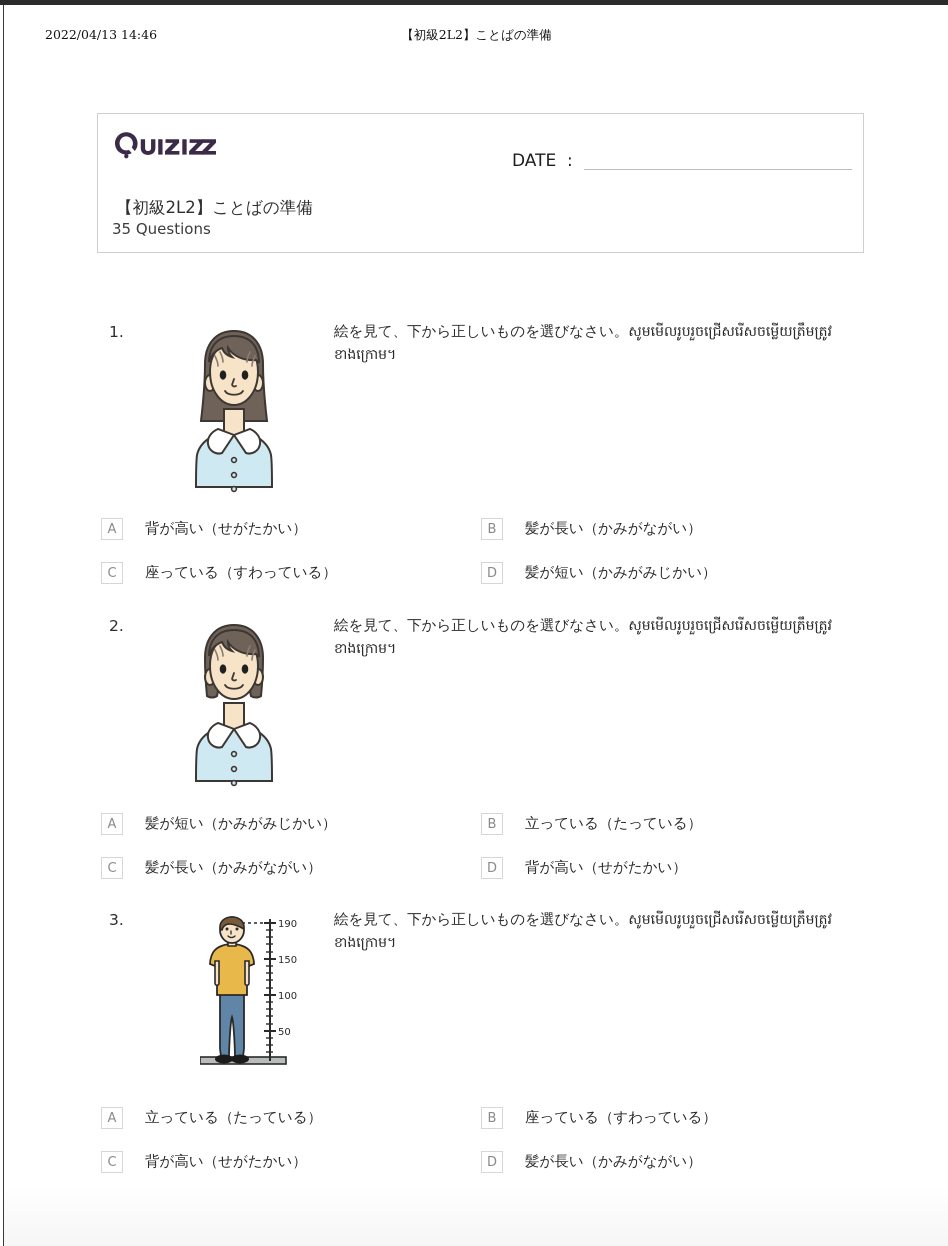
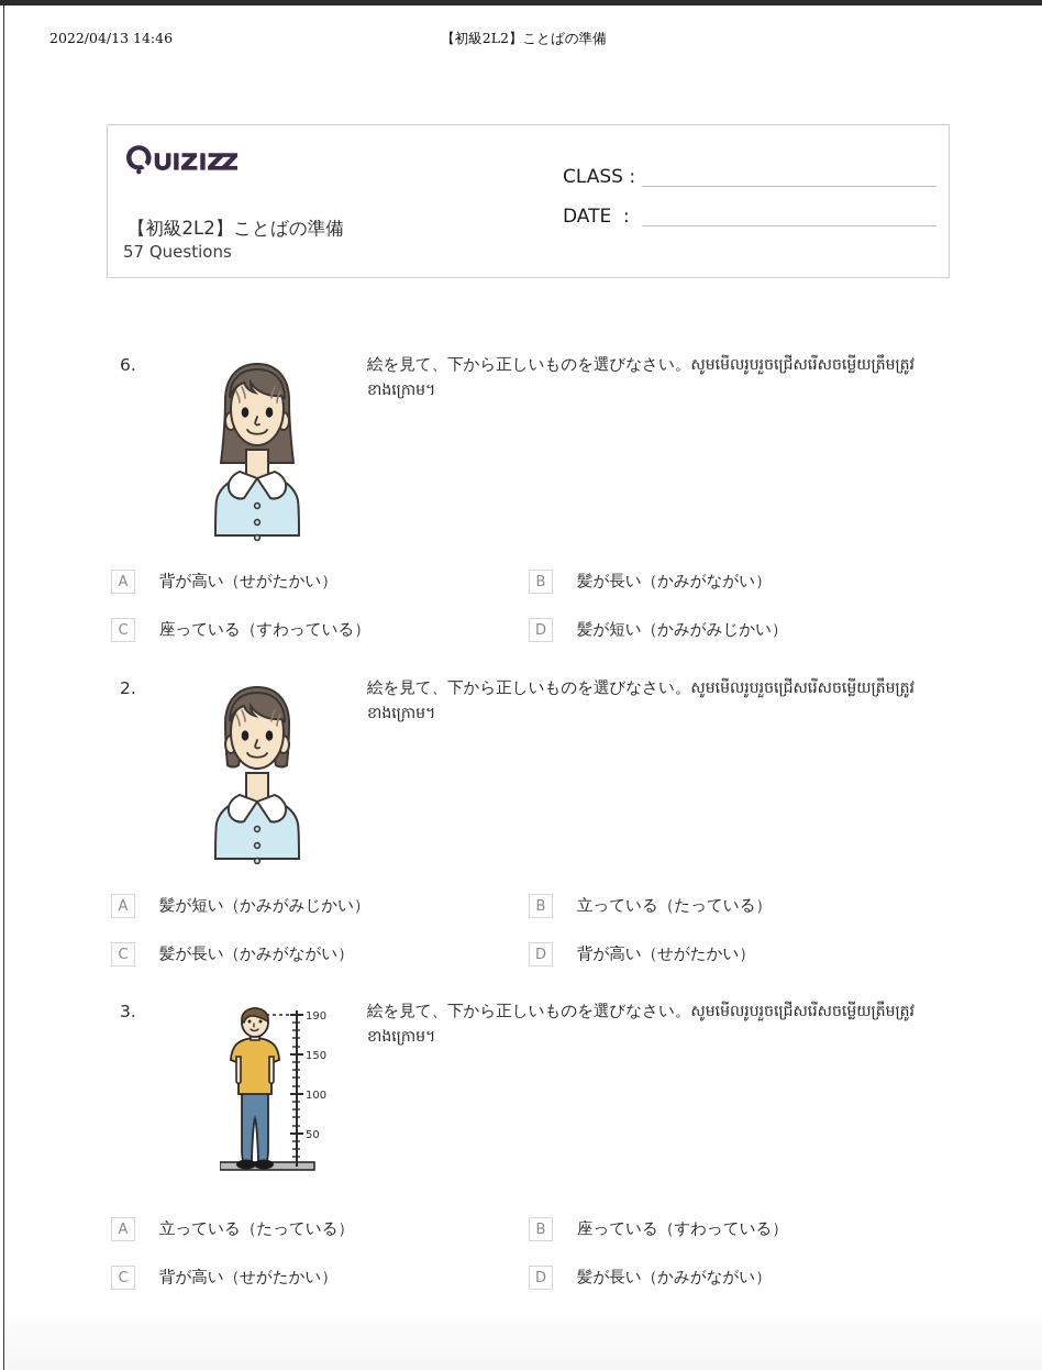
  2022/04/13 14:46
  【初級2L2】ことばの準備
  【初級2L2】ことばの準備
- 35 Questions
+ 57 Questions
+ CLASS :
  DATE :
- 1.
+ 6.
  絵を見て、下から正しいものを選びなさい。សូមមើលរូបរួចជ្រើសរើសចម្លើយត្រឹមត្រូវខាងក្រោម។
  A
  背が高い（せがたかい）
  B
  髪が長い（かみがながい）
  C
  座っている（すわっている）
  D
  髪が短い（かみがみじかい）
  2.
  絵を見て、下から正しいものを選びなさい。សូមមើលរូបរួចជ្រើសរើសចម្លើយត្រឹមត្រូវខាងក្រោម។
  A
  髪が短い（かみがみじかい）
  B
  立っている（たっている）
  C
  髪が長い（かみがながい）
  D
  背が高い（せがたかい）
  3.
  190
  150
  100
  50
  絵を見て、下から正しいものを選びなさい。សូមមើលរូបរួចជ្រើសរើសចម្លើយត្រឹមត្រូវខាងក្រោម។
  A
  立っている（たっている）
  B
  座っている（すわっている）
  C
  背が高い（せがたかい）
  D
  髪が長い（かみがながい）
